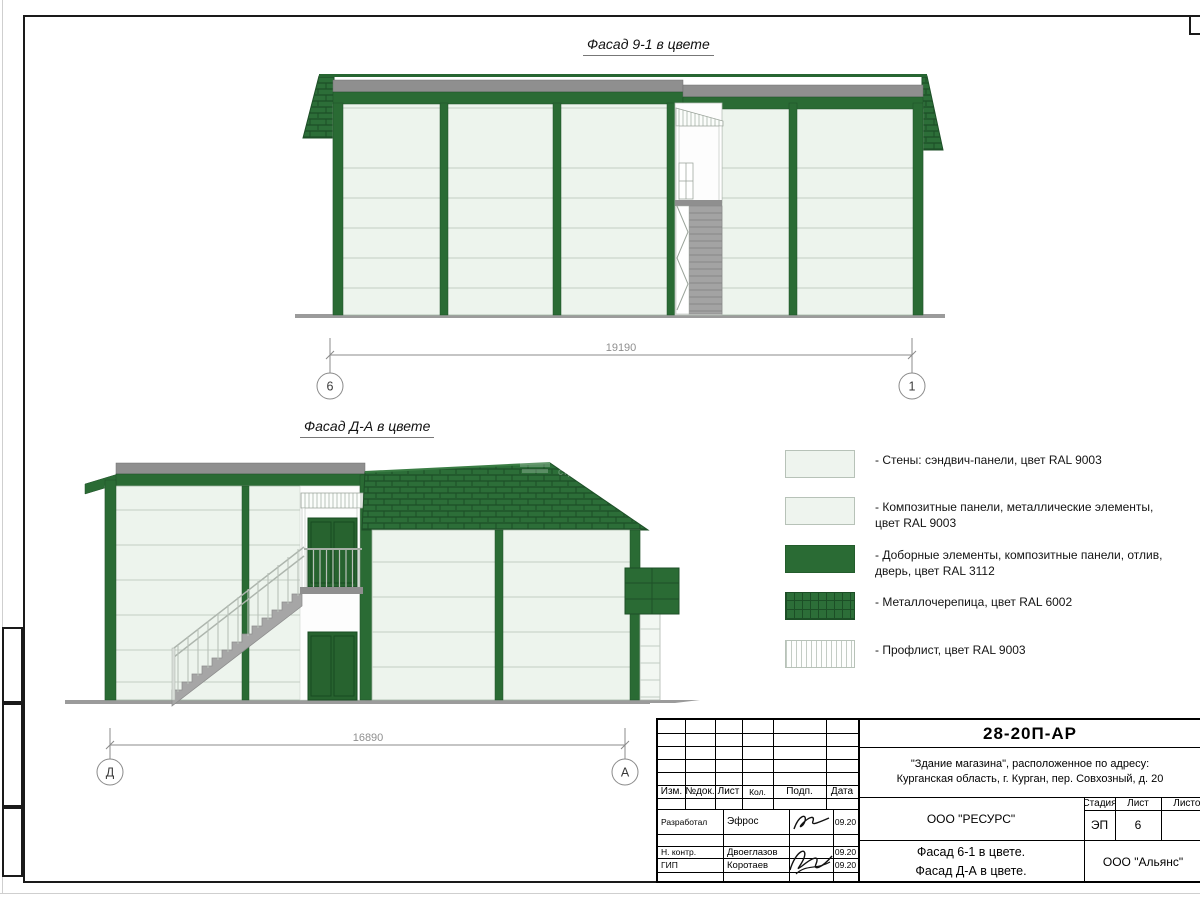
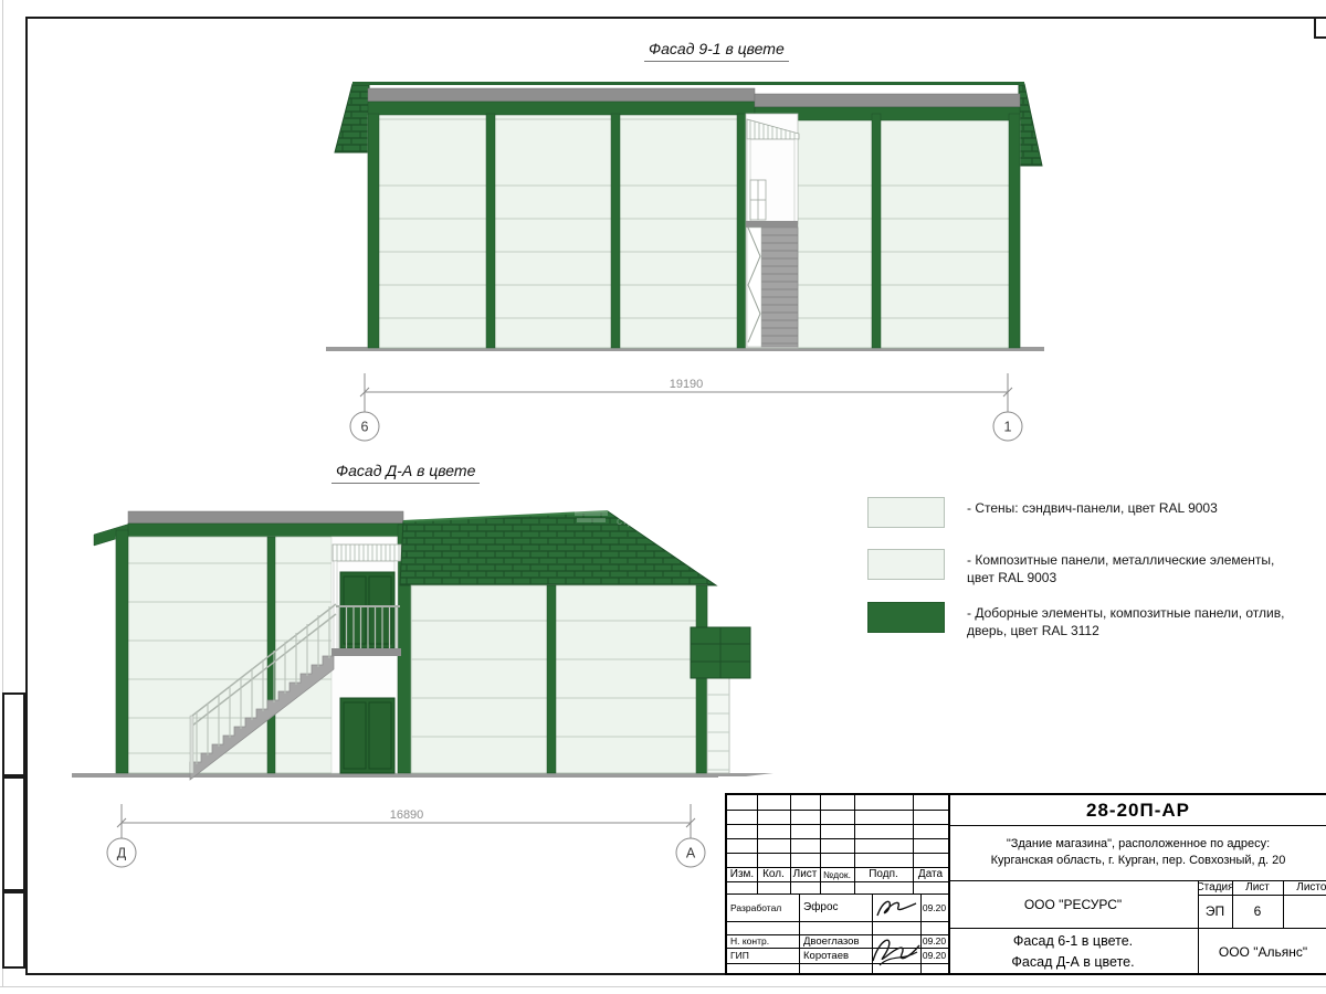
  Фасад 9-1 в цвете
  Фасад Д-А в цвете
  19190
  6
  1
  строительна
  16890
  Д
  А
  - Стены: сэндвич-панели, цвет RAL 9003
  - Композитные панели, металлические элементы, цвет RAL 9003
  - Доборные элементы, композитные панели, отлив, дверь, цвет RAL 3112
- - Металлочерепица, цвет RAL 6002
- - Профлист, цвет RAL 9003
  Изм.
- №док.
+ Кол.
  Лист
- Кол.
+ №док.
  Подп.
  Дата
  Разработал
  Эфрос
  09.20
  Н. контр.
  Двоеглазов
  09.20
  ГИП
  Коротаев
  09.20
  28-20П-АР
  "Здание магазина", расположенное по адресу:
  Курганская область, г. Курган, пер. Совхозный, д. 20
  ООО "РЕСУРС"
  Стадия
  Лист
  Листо
  ЭП
  6
  Фасад 6-1 в цвете.
  Фасад Д-А в цвете.
  ООО "Альянс"
